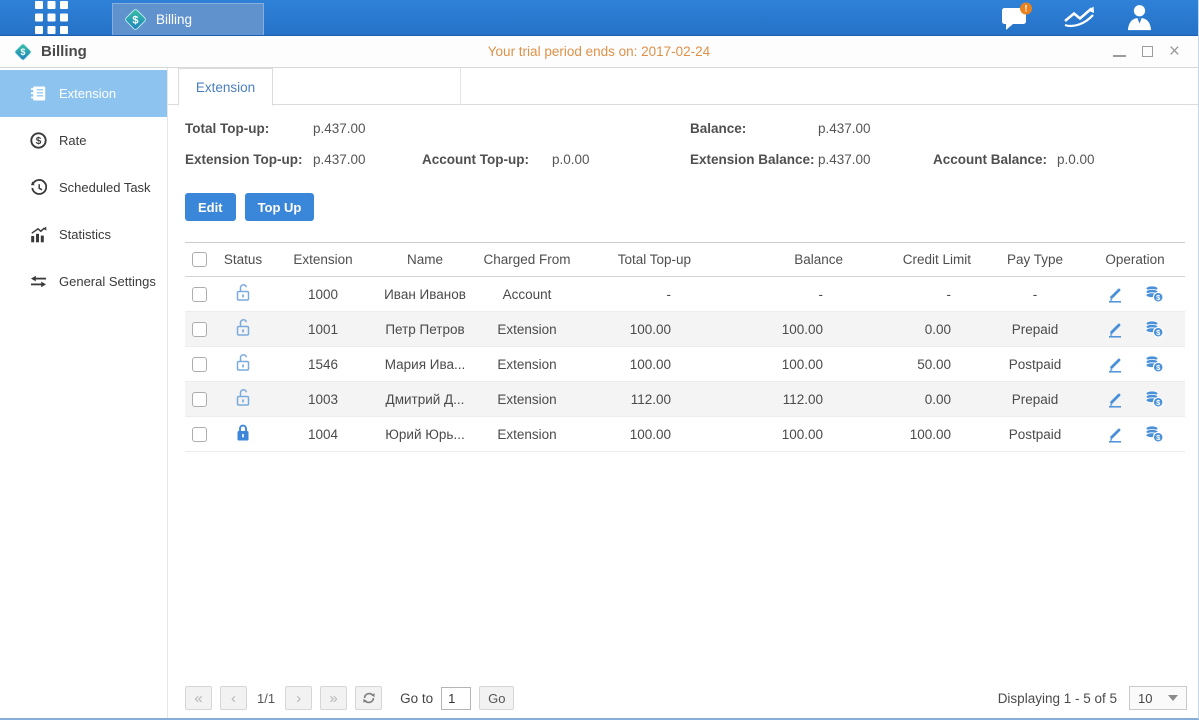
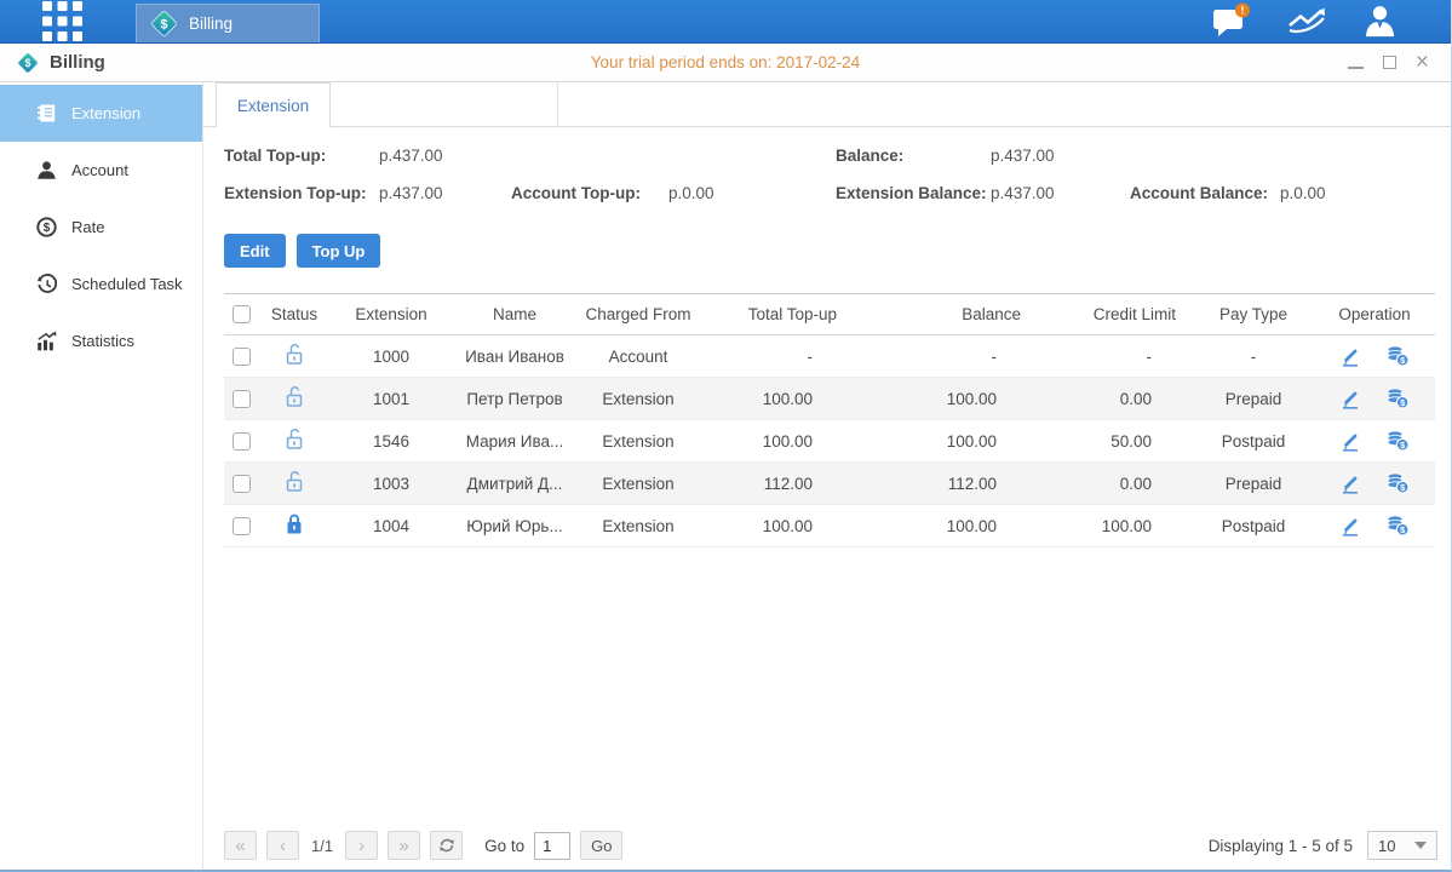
  $
  Billing
  !
  $
  Billing
  Your trial period ends on: 2017-02-24
  ×
  Extension
+ Account
  $
  Rate
  Scheduled Task
  Statistics
- General Settings
  Extension
  Total Top-up:
  p.437.00
  Balance:
  p.437.00
  Extension Top-up:
  p.437.00
  Account Top-up:
  p.0.00
  Extension Balance:
  p.437.00
  Account Balance:
  p.0.00
  Edit
  Top Up
  	Status	Extension	Name	Charged From	Total Top-up	Balance	Credit Limit	Pay Type	Operation
  		1000	Иван Иванов	Account	-	-	-	-	$
  		1001	Петр Петров	Extension	100.00	100.00	0.00	Prepaid	$
  		1546	Мария Ива...	Extension	100.00	100.00	50.00	Postpaid	$
  		1003	Дмитрий Д...	Extension	112.00	112.00	0.00	Prepaid	$
  		1004	Юрий Юрь...	Extension	100.00	100.00	100.00	Postpaid	$
  «
  ‹
  1/1
  ›
  »
  Go to
  1
  Go
  Displaying 1 - 5 of 5
  10
